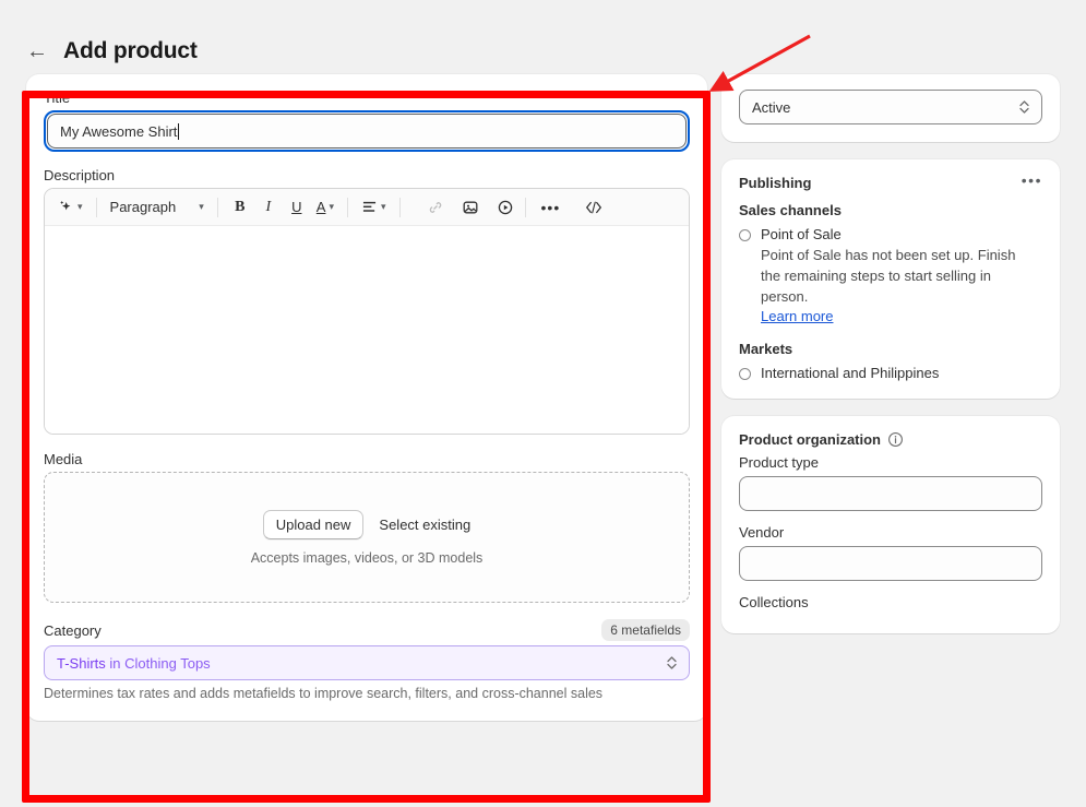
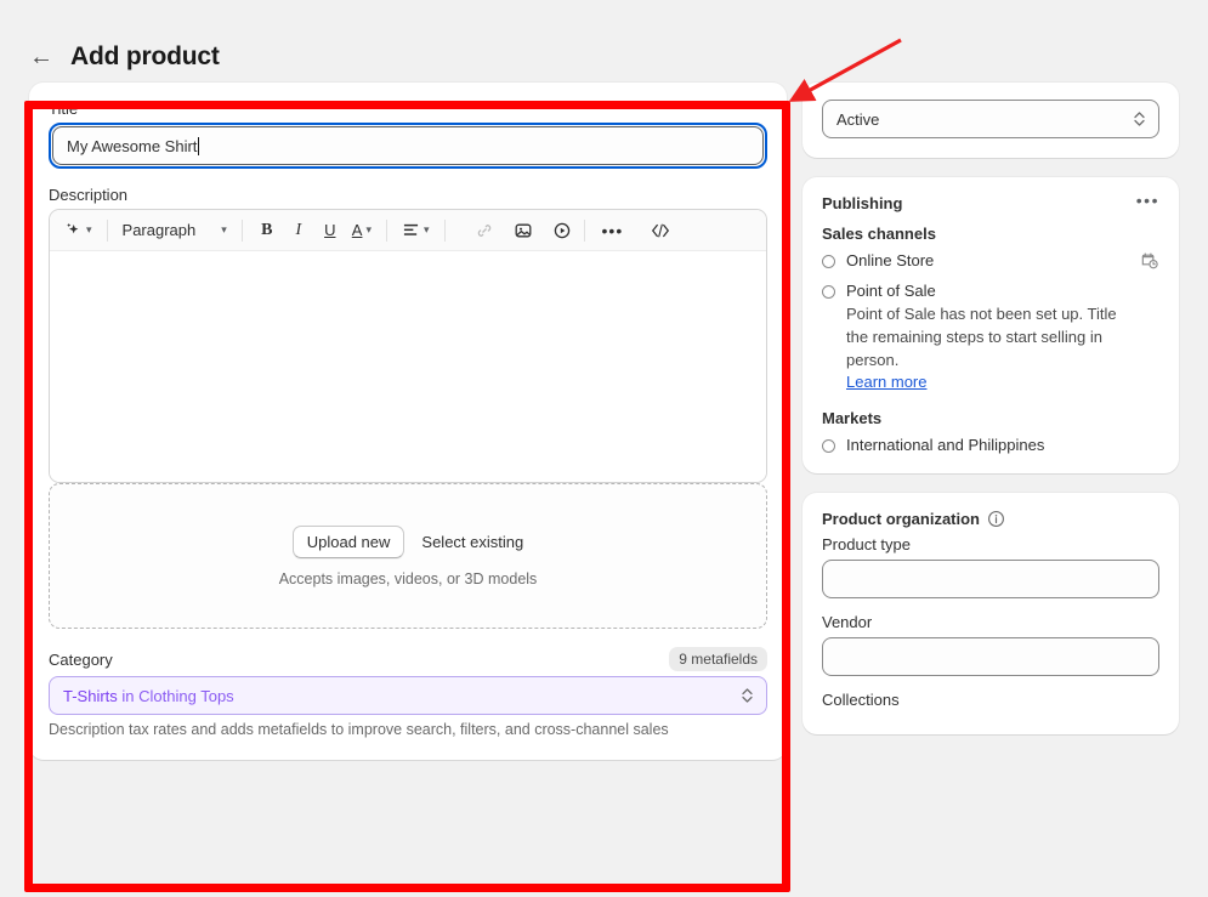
  ←
  Add product
  Title
  My Awesome Shirt
  Description
  ▾
  Paragraph
  ▾
  B
  I
  U
  A
  ▾
  ▾
  •••
- Media
  Upload new
  Select existing
  Accepts images, videos, or 3D models
  Category
- 6 metafields
+ 9 metafields
  T-Shirts in Clothing Tops
- Determines tax rates and adds metafields to improve search, filters, and cross-channel sales
+ Description tax rates and adds metafields to improve search, filters, and cross-channel sales
  Active
  Publishing
  •••
  Sales channels
+ Online Store
  Point of Sale
- Point of Sale has not been set up. Finish the remaining steps to start selling in person.
+ Point of Sale has not been set up. Title the remaining steps to start selling in person.
  Learn more
  Markets
  International and Philippines
  Product organization
  Product type
  Vendor
  Collections
